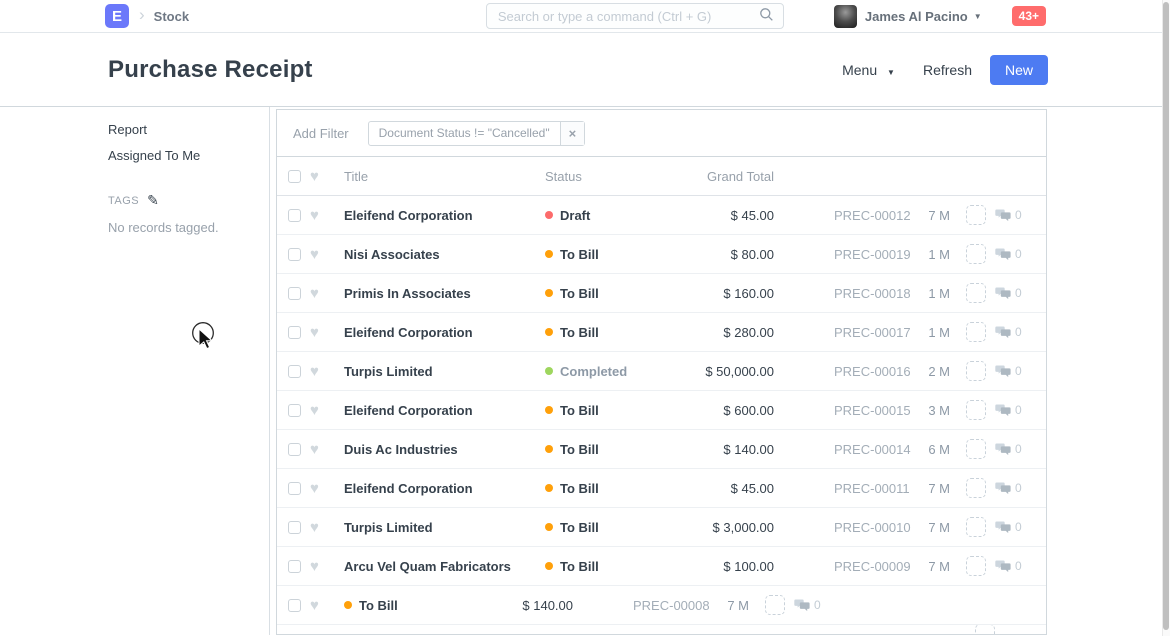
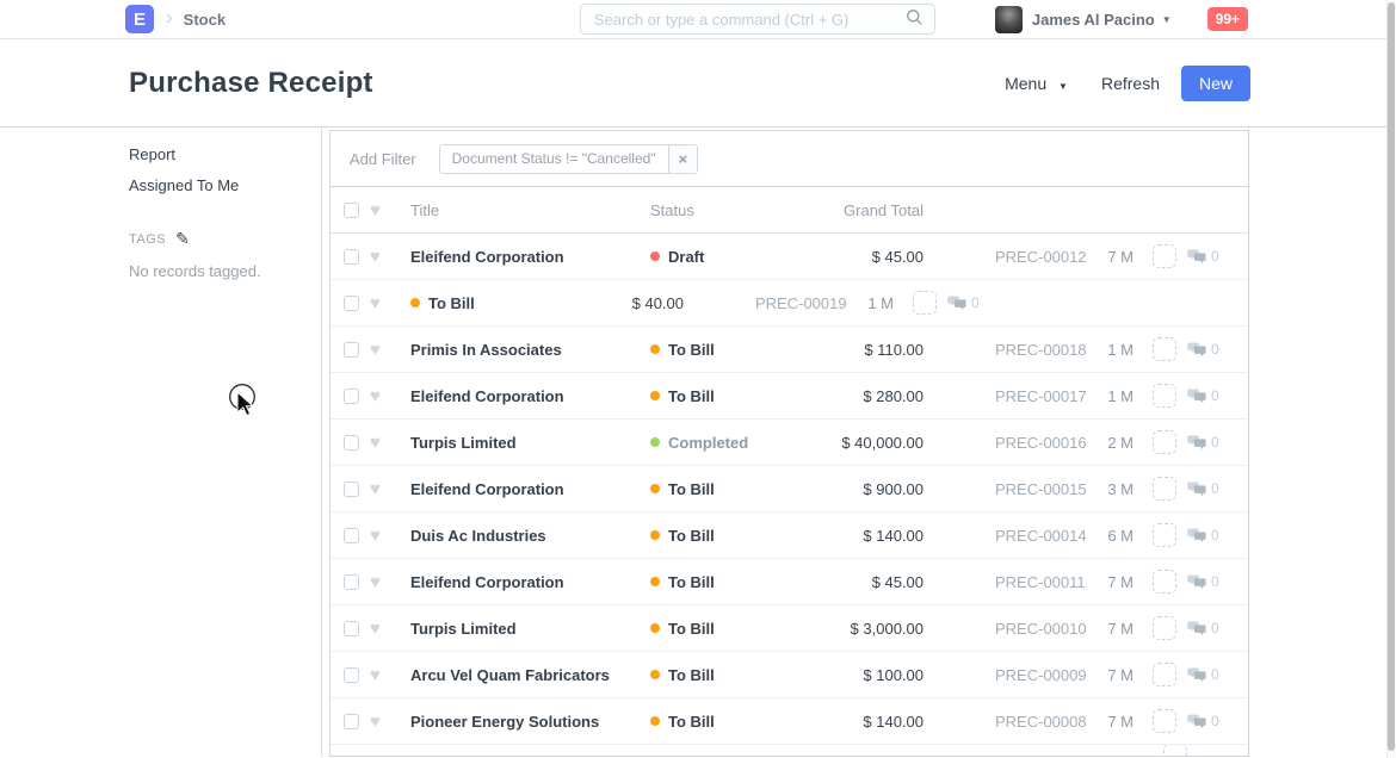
  E
  ›
  Stock
  Search or type a command (Ctrl + G)
  James Al Pacino
  ▼
- 43+
+ 99+
  Purchase Receipt
  Menu ▼
  Refresh
  New
  Report
  Assigned To Me
  TAGS
  ✎
  No records tagged.
  Add Filter
  Document Status != "Cancelled"
  ×
  ♥
  Title
  Status
  Grand Total
  ♥
  Eleifend Corporation
  Draft
  $ 45.00
  PREC-00012
  7 M
  0
  ♥
- Nisi Associates
  To Bill
- $ 80.00
+ $ 40.00
  PREC-00019
  1 M
  0
  ♥
  Primis In Associates
  To Bill
- $ 160.00
+ $ 110.00
  PREC-00018
  1 M
  0
  ♥
  Eleifend Corporation
  To Bill
  $ 280.00
  PREC-00017
  1 M
  0
  ♥
  Turpis Limited
  Completed
- $ 50,000.00
+ $ 40,000.00
  PREC-00016
  2 M
  0
  ♥
  Eleifend Corporation
  To Bill
- $ 600.00
+ $ 900.00
  PREC-00015
  3 M
  0
  ♥
  Duis Ac Industries
  To Bill
  $ 140.00
  PREC-00014
  6 M
  0
  ♥
  Eleifend Corporation
  To Bill
  $ 45.00
  PREC-00011
  7 M
  0
  ♥
  Turpis Limited
  To Bill
  $ 3,000.00
  PREC-00010
  7 M
  0
  ♥
  Arcu Vel Quam Fabricators
  To Bill
  $ 100.00
  PREC-00009
  7 M
  0
  ♥
+ Pioneer Energy Solutions
  To Bill
  $ 140.00
  PREC-00008
  7 M
  0
